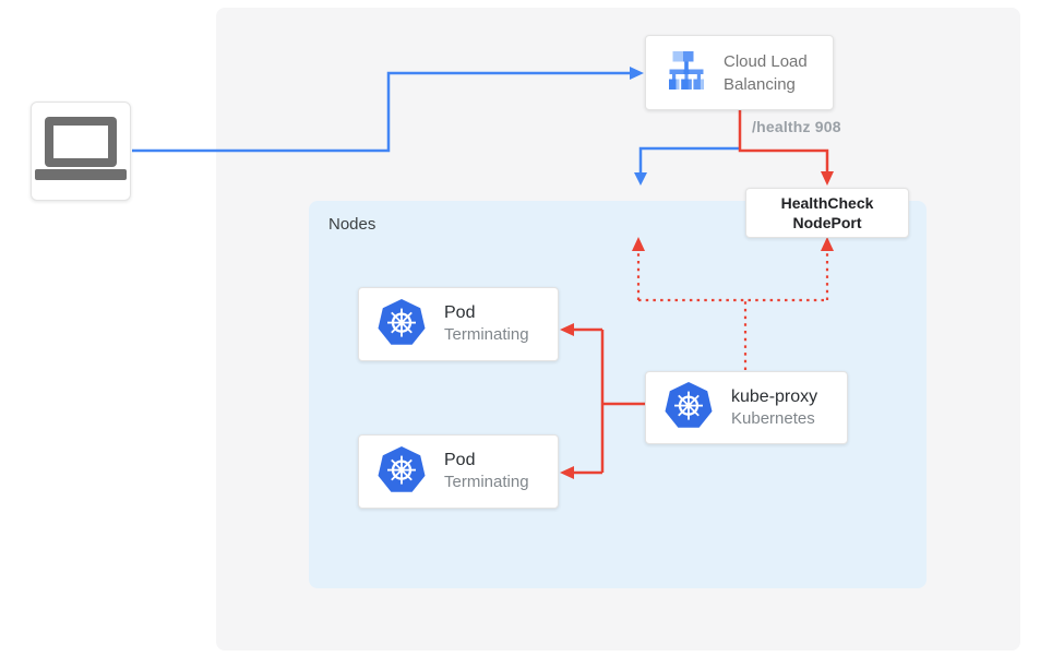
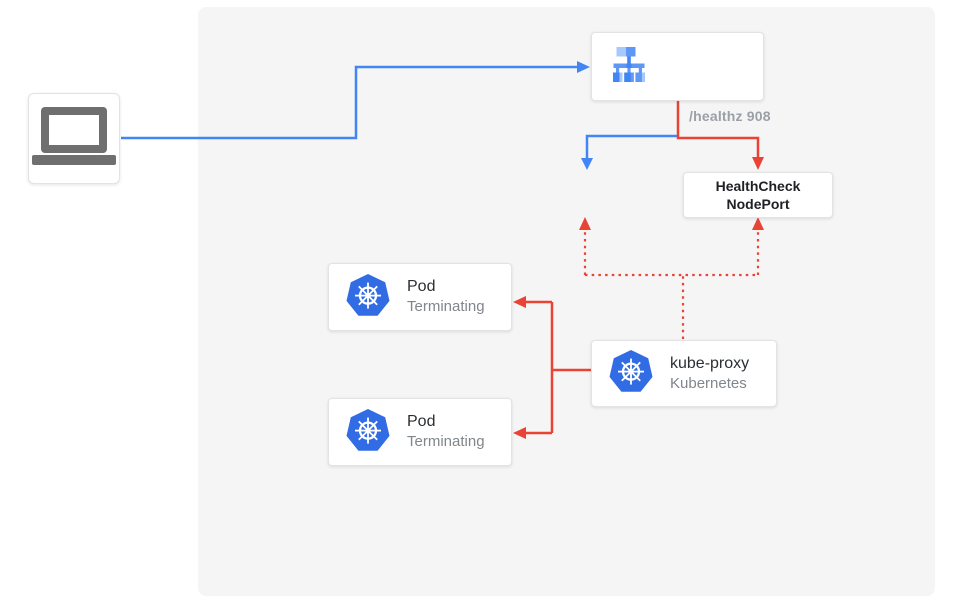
- Nodes
- Cloud Load Balancing
  /healthz 908
  HealthCheck NodePort
  Pod
  Terminating
  Pod
  Terminating
  kube-proxy
  Kubernetes
